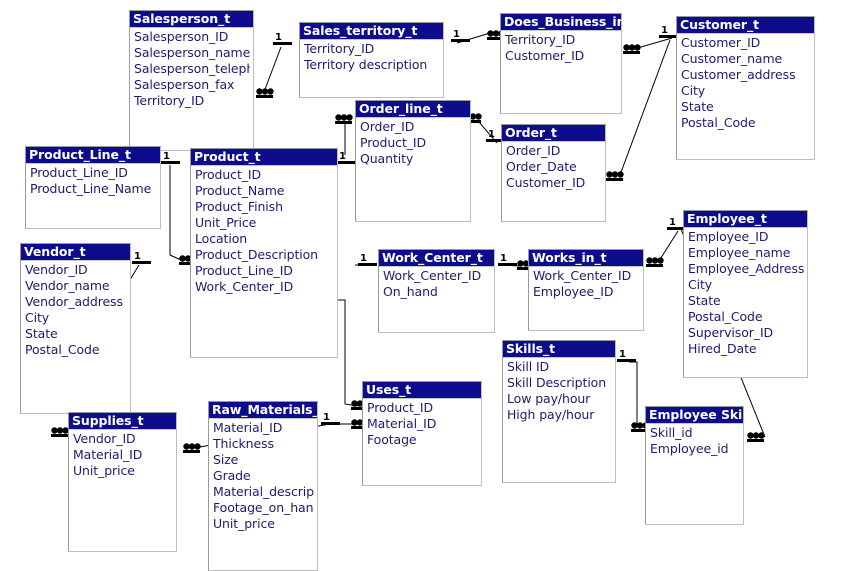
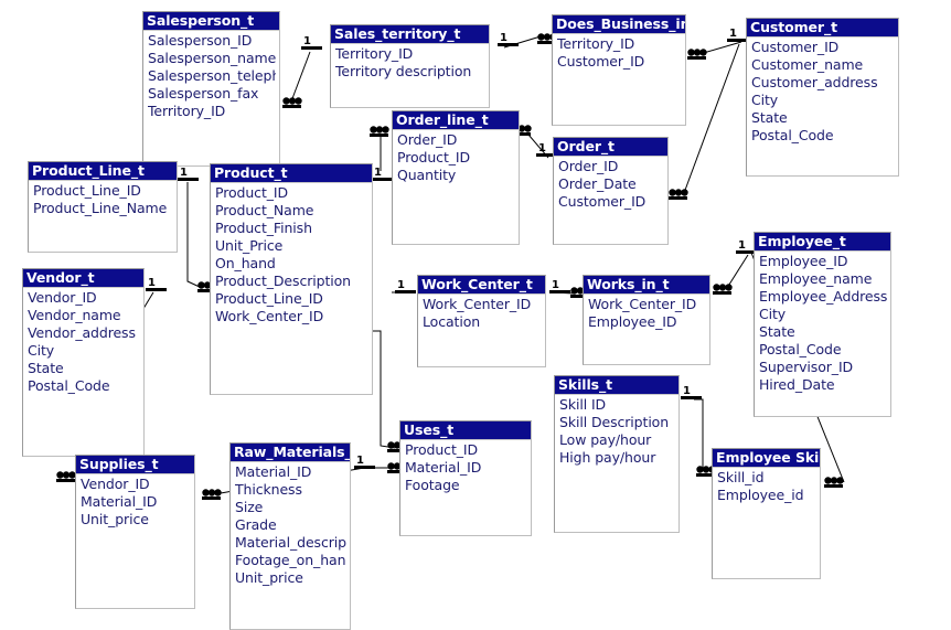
  Salesperson_t
  Salesperson_ID
  Salesperson_name
  Salesperson_telep
  Salesperson_fax
  Territory_ID
  Sales_territory_t
  Territory_ID
  Territory description
  Does_Business_in
  Territory_ID
  Customer_ID
  Customer_t
  Customer_ID
  Customer_name
  Customer_address
  City
  State
  Postal_Code
  Order_line_t
  Order_ID
  Product_ID
  Quantity
  Order_t
  Order_ID
  Order_Date
  Customer_ID
  Product_Line_t
  Product_Line_ID
  Product_Line_Name
  Product_t
  Product_ID
  Product_Name
  Product_Finish
  Unit_Price
- Location
+ On_hand
  Product_Description
  Product_Line_ID
  Work_Center_ID
  Vendor_t
  Vendor_ID
  Vendor_name
  Vendor_address
  City
  State
  Postal_Code
  Work_Center_t
  Work_Center_ID
- On_hand
+ Location
  Works_in_t
  Work_Center_ID
  Employee_ID
  Employee_t
  Employee_ID
  Employee_name
  Employee_Address
  City
  State
  Postal_Code
  Supervisor_ID
  Hired_Date
  Skills_t
  Skill ID
  Skill Description
  Low pay/hour
  High pay/hour
  Supplies_t
  Vendor_ID
  Material_ID
  Unit_price
  Raw_Materials_
  Material_ID
  Thickness
  Size
  Grade
  Material_descrip
  Footage_on_han
  Unit_price
  Uses_t
  Product_ID
  Material_ID
  Footage
  Employee Ski
  Skill_id
  Employee_id
  1
  1
  1
  1
  1
  1
  1
  1
  1
  1
  1
  1
